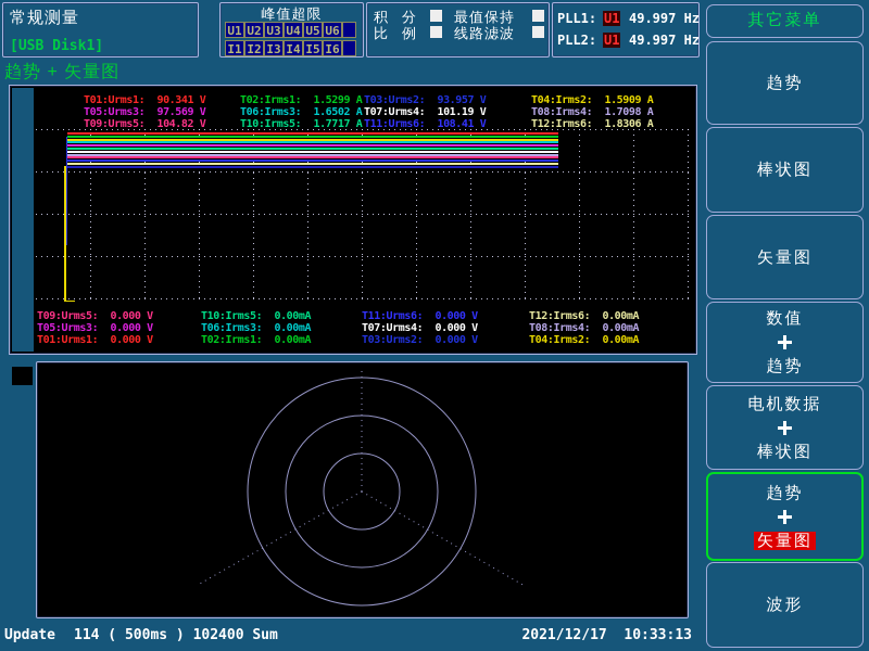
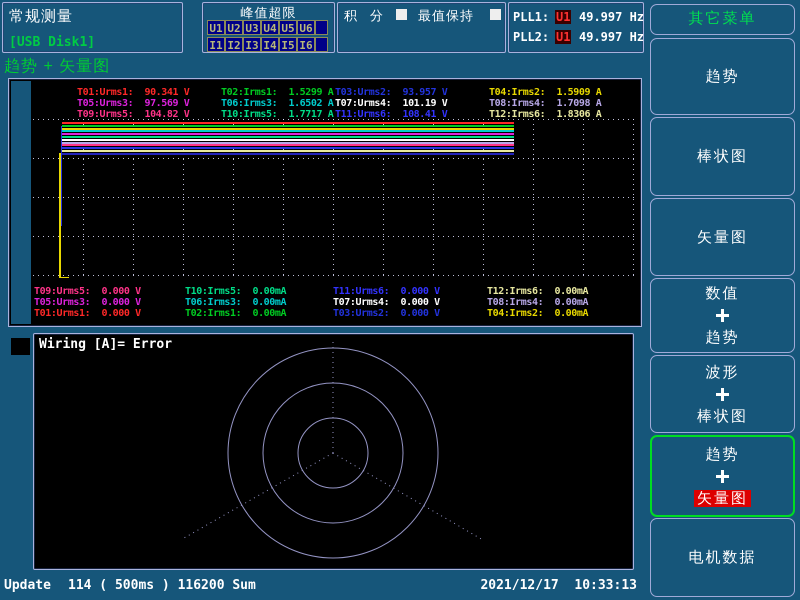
  常规测量
  [USB Disk1]
  峰值超限
  U1
  U2
  U3
  U4
  U5
  U6
  I1
  I2
  I3
  I4
  I5
  I6
  积
  分
  最值保持
- 比
- 例
- 线路滤波
  PLL1:
  U1
  49.997 Hz
  PLL2:
  U1
  49.997 Hz
  趋势 + 矢量图
  其它菜单
  趋势
  棒状图
  矢量图
  数值
  趋势
- 电机数据
+ 波形
  棒状图
  趋势
  矢量图
- 波形
+ 电机数据
  T01:Urms1: 90.341 V
  T02:Irms1: 1.5299 A
  T03:Urms2: 93.957 V
  T04:Irms2: 1.5909 A
  T05:Urms3: 97.569 V
  T06:Irms3: 1.6502 A
  T07:Urms4: 101.19 V
  T08:Irms4: 1.7098 A
  T09:Urms5: 104.82 V
  T10:Irms5: 1.7717 A
  T11:Urms6: 108.41 V
  T12:Irms6: 1.8306 A
  T09:Urms5: 0.000 V
  T10:Irms5: 0.00mA
  T11:Urms6: 0.000 V
  T12:Irms6: 0.00mA
  T05:Urms3: 0.000 V
  T06:Irms3: 0.00mA
  T07:Urms4: 0.000 V
  T08:Irms4: 0.00mA
  T01:Urms1: 0.000 V
  T02:Irms1: 0.00mA
  T03:Urms2: 0.000 V
  T04:Irms2: 0.00mA
+ Wiring [A]= Error
  Update
- 114 ( 500ms ) 102400 Sum
+ 114 ( 500ms ) 116200 Sum
  2021/12/17 10:33:13
